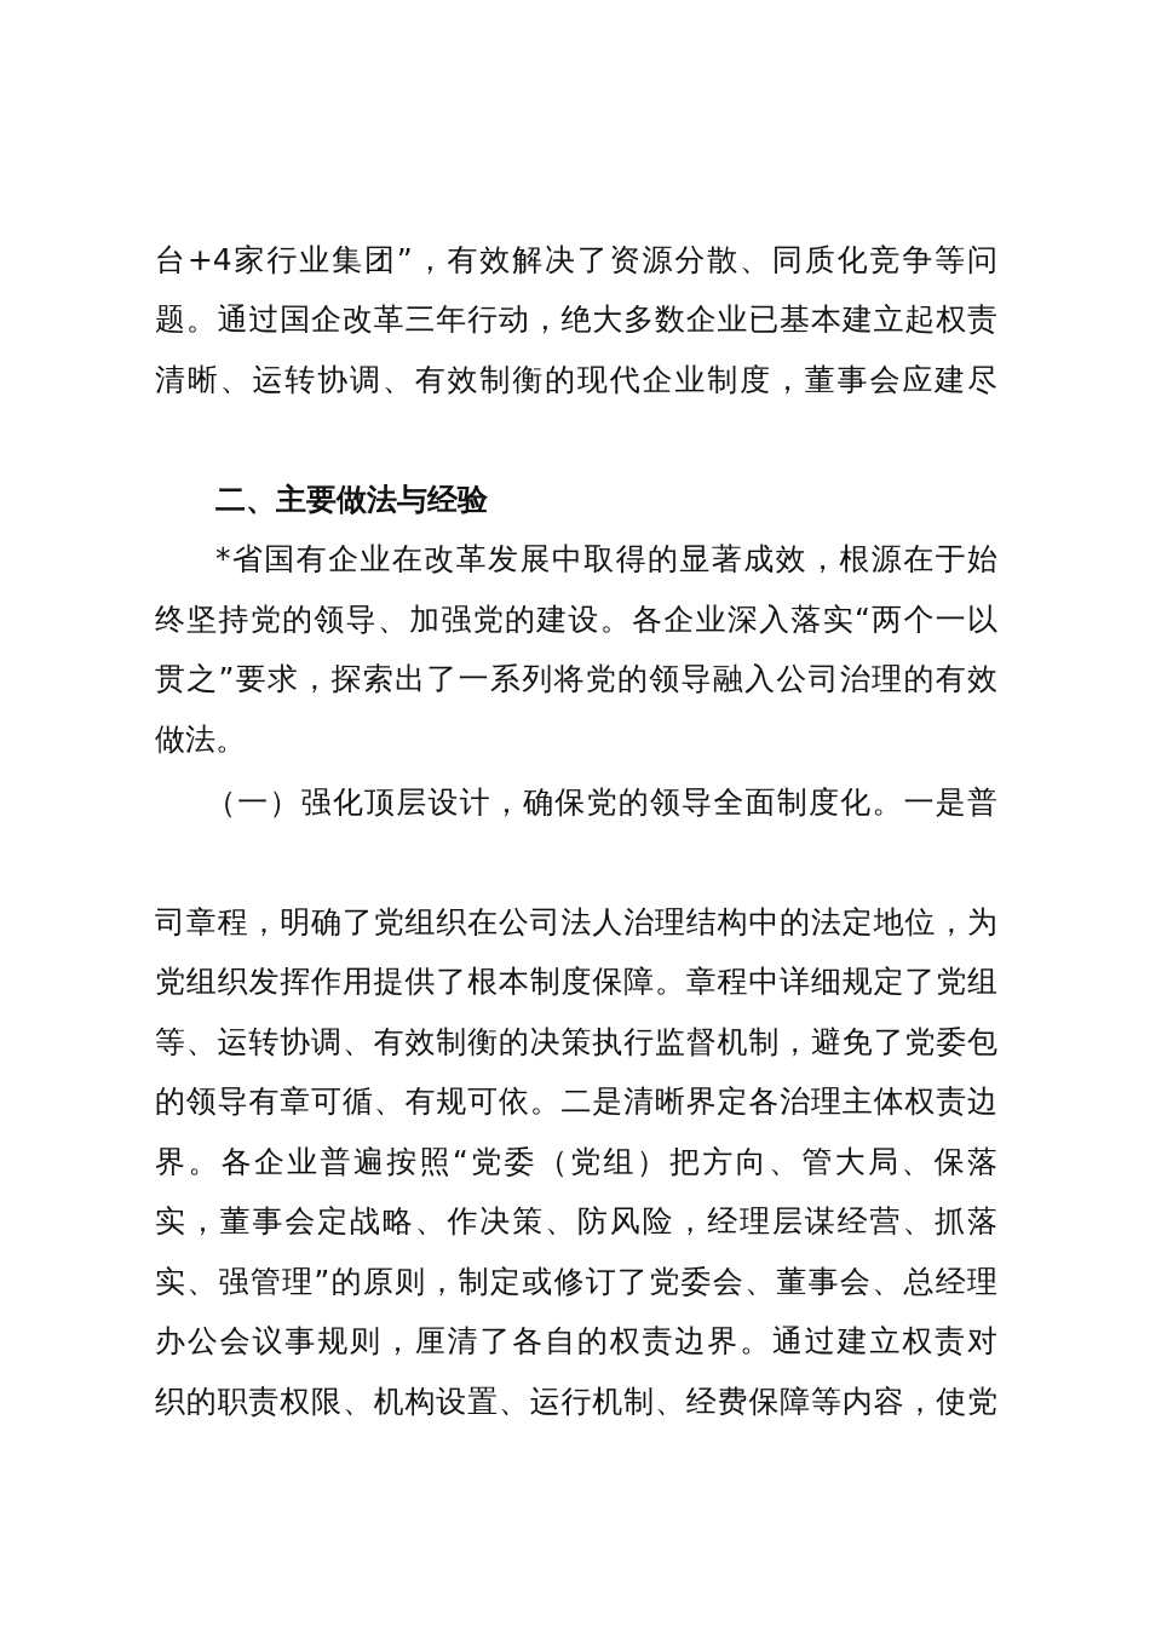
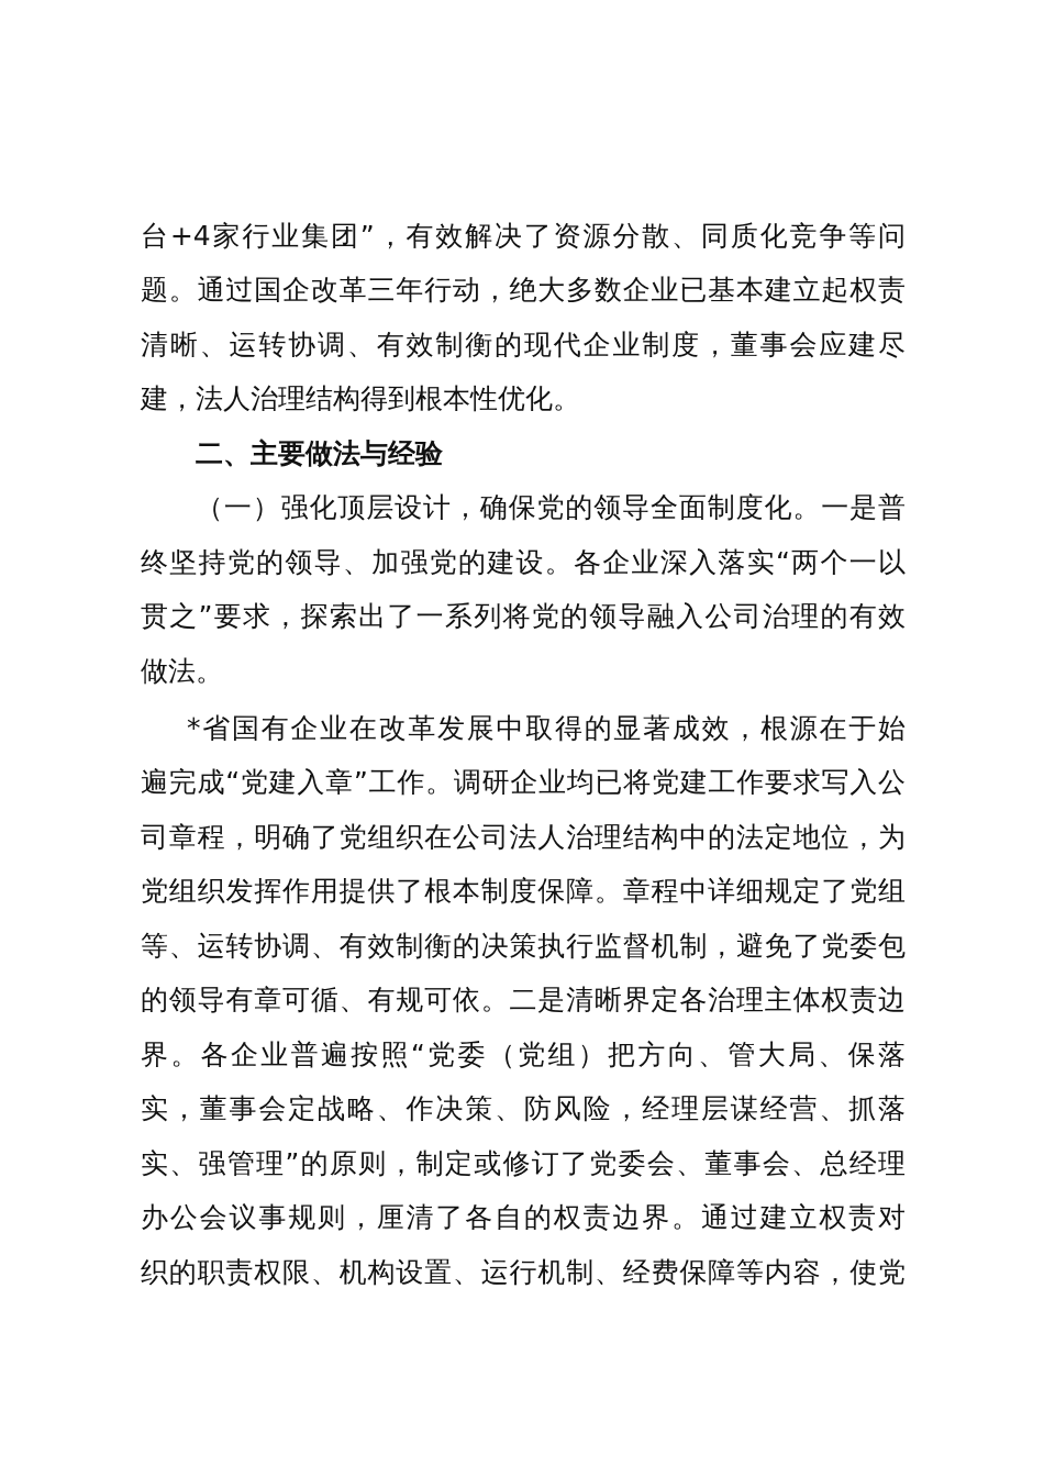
  台+4家行业集团”，有效解决了资源分散、同质化竞争等问
  题。通过国企改革三年行动，绝大多数企业已基本建立起权责
  清晰、运转协调、有效制衡的现代企业制度，董事会应建尽
+ 建，法人治理结构得到根本性优化。
  二、主要做法与经验
- *省国有企业在改革发展中取得的显著成效，根源在于始
+ （一）强化顶层设计，确保党的领导全面制度化。一是普
  终坚持党的领导、加强党的建设。各企业深入落实“两个一以
  贯之”要求，探索出了一系列将党的领导融入公司治理的有效
  做法。
- （一）强化顶层设计，确保党的领导全面制度化。一是普
+ *省国有企业在改革发展中取得的显著成效，根源在于始
+ 遍完成“党建入章”工作。调研企业均已将党建工作要求写入公
  司章程，明确了党组织在公司法人治理结构中的法定地位，为
  党组织发挥作用提供了根本制度保障。章程中详细规定了党组
  等、运转协调、有效制衡的决策执行监督机制，避免了党委包
  的领导有章可循、有规可依。二是清晰界定各治理主体权责边
  界。各企业普遍按照“党委（党组）把方向、管大局、保落
  实，董事会定战略、作决策、防风险，经理层谋经营、抓落
  实、强管理”的原则，制定或修订了党委会、董事会、总经理
  办公会议事规则，厘清了各自的权责边界。通过建立权责对
  织的职责权限、机构设置、运行机制、经费保障等内容，使党
